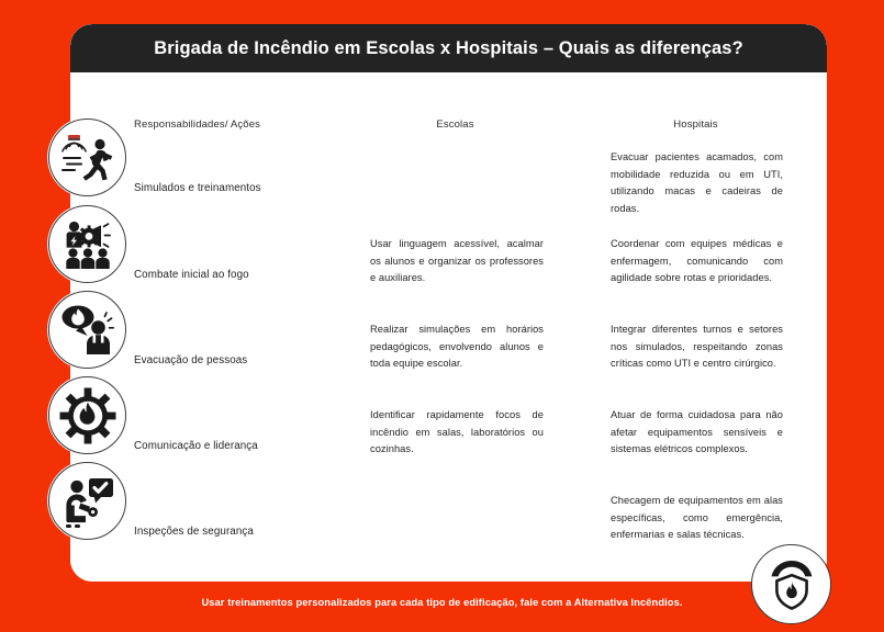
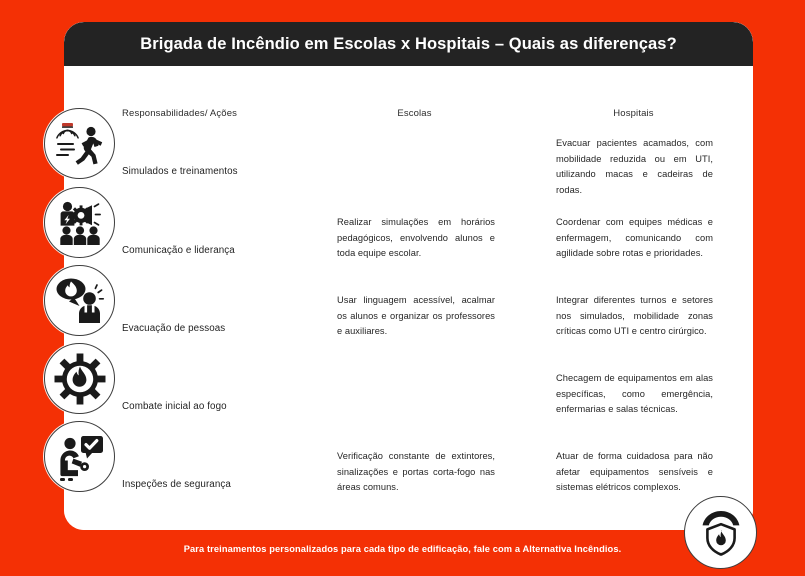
  Brigada de Incêndio em Escolas x Hospitais – Quais as diferenças?
  Responsabilidades/ Ações
  Escolas
  Hospitais
  Simulados e treinamentos
  Evacuar pacientes acamados, com mobilidade reduzida ou em UTI, utilizando macas e cadeiras de rodas.
- Combate inicial ao fogo
+ Comunicação e liderança
- Usar linguagem acessível, acalmar os alunos e organizar os professores e auxiliares.
+ Realizar simulações em horários pedagógicos, envolvendo alunos e toda equipe escolar.
  Coordenar com equipes médicas e enfermagem, comunicando com agilidade sobre rotas e prioridades.
  Evacuação de pessoas
- Realizar simulações em horários pedagógicos, envolvendo alunos e toda equipe escolar.
+ Usar linguagem acessível, acalmar os alunos e organizar os professores e auxiliares.
- Integrar diferentes turnos e setores nos simulados, respeitando zonas críticas como UTI e centro cirúrgico.
+ Integrar diferentes turnos e setores nos simulados, mobilidade zonas críticas como UTI e centro cirúrgico.
- Comunicação e liderança
+ Combate inicial ao fogo
- Identificar rapidamente focos de incêndio em salas, laboratórios ou cozinhas.
- Atuar de forma cuidadosa para não afetar equipamentos sensíveis e sistemas elétricos complexos.
+ Checagem de equipamentos em alas específicas, como emergência, enfermarias e salas técnicas.
  Inspeções de segurança
+ Verificação constante de extintores, sinalizações e portas corta-fogo nas áreas comuns.
- Checagem de equipamentos em alas específicas, como emergência, enfermarias e salas técnicas.
+ Atuar de forma cuidadosa para não afetar equipamentos sensíveis e sistemas elétricos complexos.
- Usar treinamentos personalizados para cada tipo de edificação, fale com a Alternativa Incêndios.
+ Para treinamentos personalizados para cada tipo de edificação, fale com a Alternativa Incêndios.
